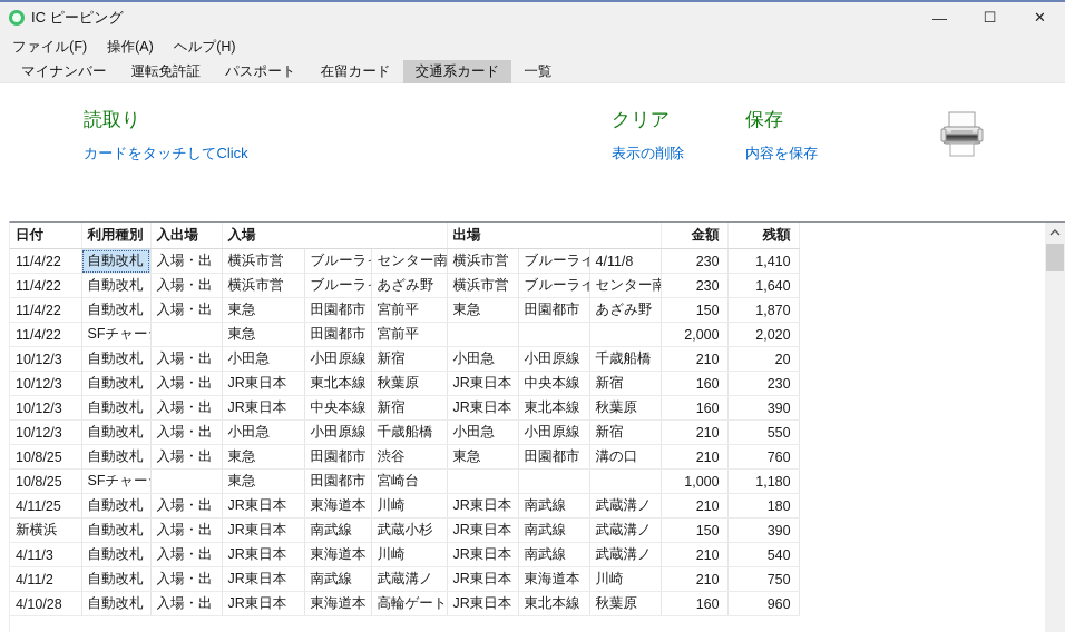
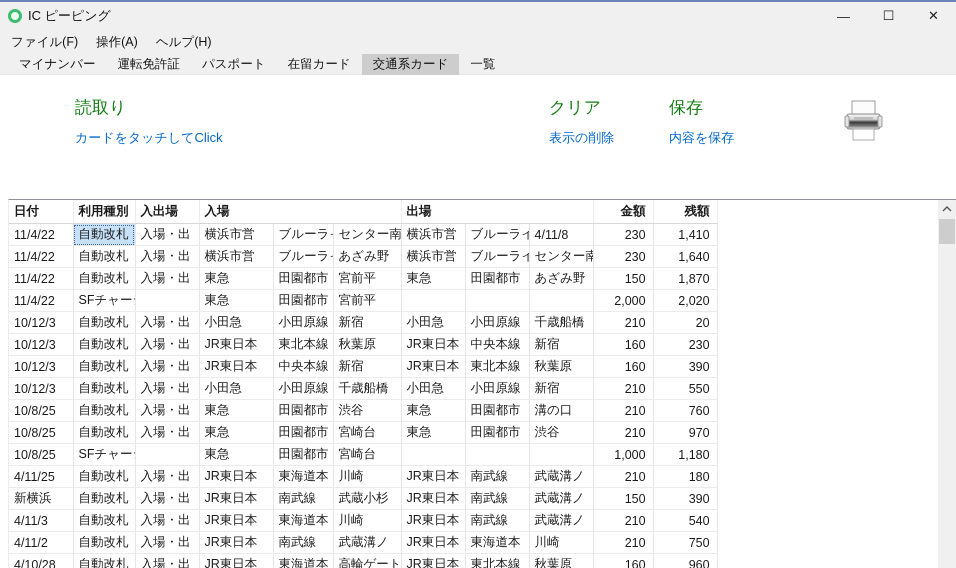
  IC ピーピング
  —
  ☐
  ✕
  ファイル(F)
  操作(A)
  ヘルプ(H)
  マイナンバー
  運転免許証
  パスポート
  在留カード
  交通系カード
  一覧
  読取り
  カードをタッチしてClick
  クリア
  表示の削除
  保存
  内容を保存
  日付	利用種別	入出場	入場	出場	金額	残額
  11/4/22	自動改札	入場・出	横浜市営	ブルーラ	センター南	横浜市営	ブルーライ	4/11/8	230	1,410
  11/4/22	自動改札	入場・出	横浜市営	ブルーラ	あざみ野	横浜市営	ブルーライ	センター南	230	1,640
  11/4/22	自動改札	入場・出	東急	田園都市	宮前平	東急	田園都市	あざみ野	150	1,870
  11/4/22	SFチャー		東急	田園都市	宮前平				2,000	2,020
  10/12/3	自動改札	入場・出	小田急	小田原線	新宿	小田急	小田原線	千歳船橋	210	20
  10/12/3	自動改札	入場・出	JR東日本	東北本線	秋葉原	JR東日本	中央本線	新宿	160	230
  10/12/3	自動改札	入場・出	JR東日本	中央本線	新宿	JR東日本	東北本線	秋葉原	160	390
  10/12/3	自動改札	入場・出	小田急	小田原線	千歳船橋	小田急	小田原線	新宿	210	550
  10/8/25	自動改札	入場・出	東急	田園都市	渋谷	東急	田園都市	溝の口	210	760
+ 10/8/25	自動改札	入場・出	東急	田園都市	宮崎台	東急	田園都市	渋谷	210	970
  10/8/25	SFチャー		東急	田園都市	宮崎台				1,000	1,180
  4/11/25	自動改札	入場・出	JR東日本	東海道本	川崎	JR東日本	南武線	武蔵溝ノ	210	180
  新横浜	自動改札	入場・出	JR東日本	南武線	武蔵小杉	JR東日本	南武線	武蔵溝ノ	150	390
  4/11/3	自動改札	入場・出	JR東日本	東海道本	川崎	JR東日本	南武線	武蔵溝ノ	210	540
  4/11/2	自動改札	入場・出	JR東日本	南武線	武蔵溝ノ	JR東日本	東海道本	川崎	210	750
  4/10/28	自動改札	入場・出	JR東日本	東海道本	高輪ゲート	JR東日本	東北本線	秋葉原	160	960
